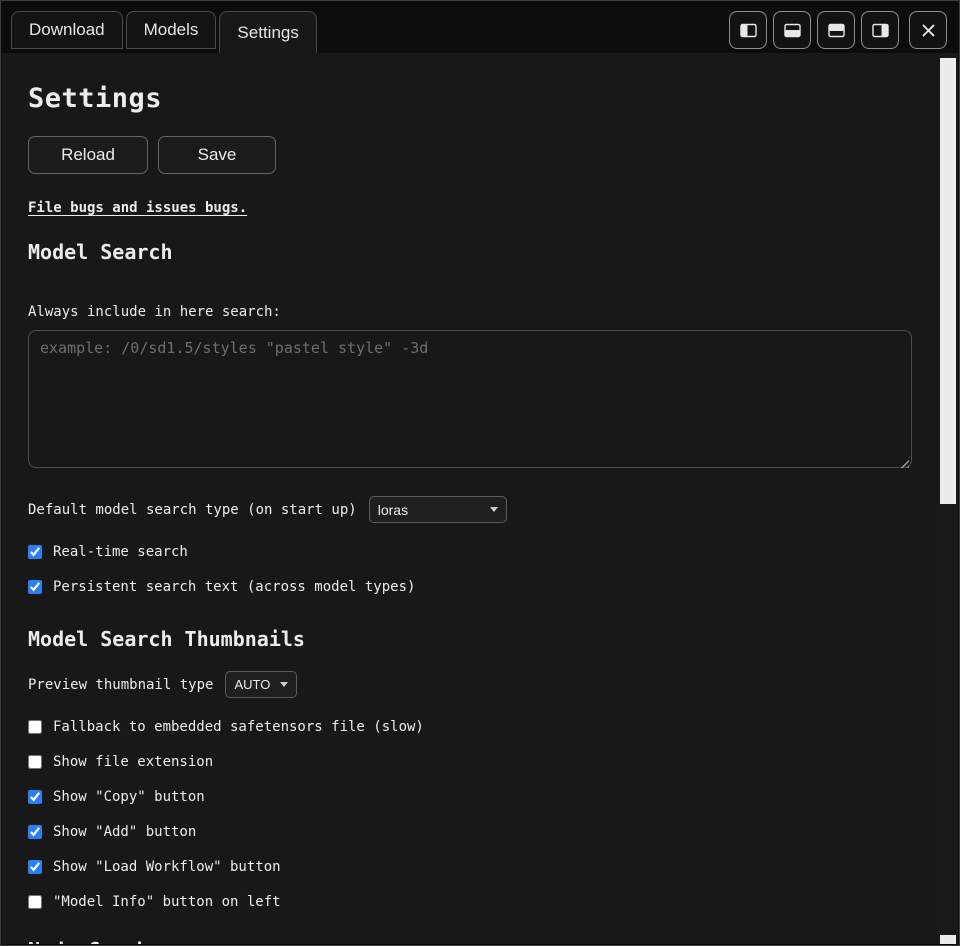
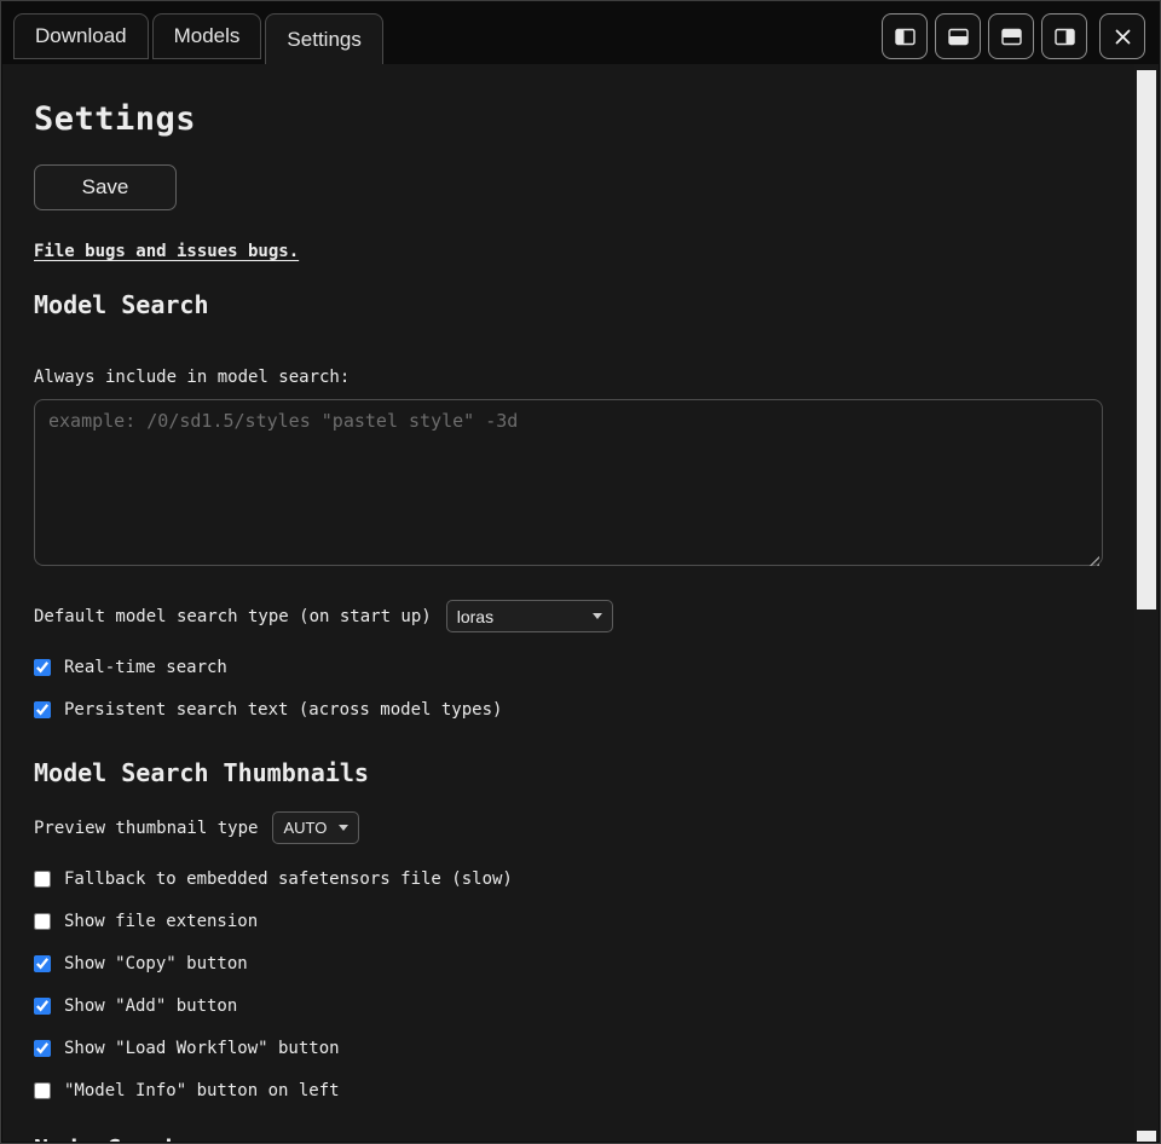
  Download
  Models
  Settings
  Settings
- Reload
  Save
  File bugs and issues bugs.
  Model Search
- Always include in here search:
+ Always include in model search:
  example: /0/sd1.5/styles "pastel style" -3d
  Default model search type (on start up)
  loras
  Real-time search
  Persistent search text (across model types)
  Model Search Thumbnails
  Preview thumbnail type
  AUTO
  Fallback to embedded safetensors file (slow)
  Show file extension
  Show "Copy" button
  Show "Add" button
  Show "Load Workflow" button
  "Model Info" button on left
